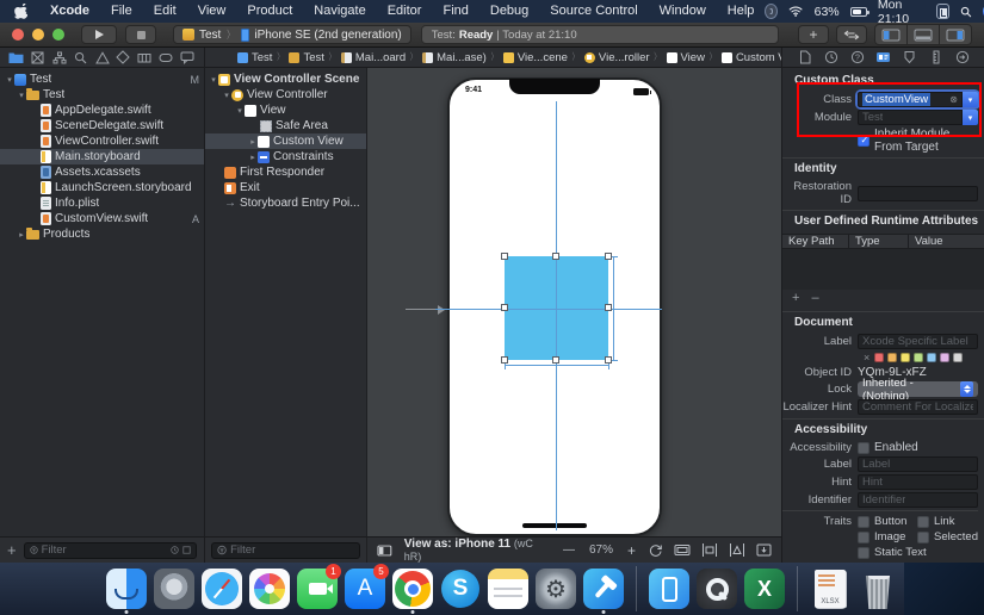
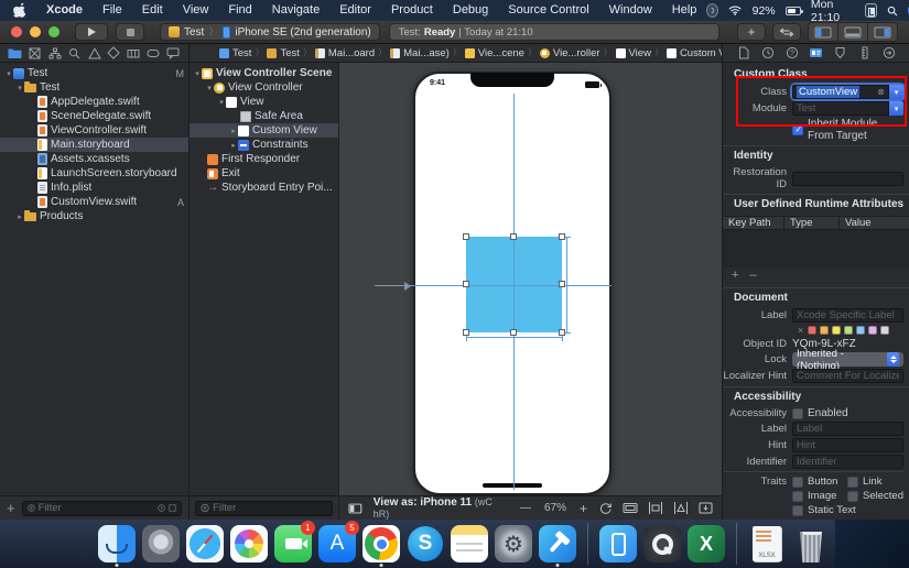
  Xcode
  File
  Edit
  View
- Product
+ Find
  Navigate
  Editor
- Find
+ Product
  Debug
  Source Control
  Window
  Help
- 63%
+ 92%
  Mon 21:10
  Test
  〉
  iPhone SE (2nd generation)
  Test:
  Ready
  | Today at 21:10
  +
  Test
  M
  Test
  AppDelegate.swift
  SceneDelegate.swift
  ViewController.swift
  Main.storyboard
  Assets.xcassets
  LaunchScreen.storyboard
  Info.plist
  CustomView.swift
  A
  Products
  +
  Filter
  Test
  Test
  Mai...oard
  Mai...ase)
  Vie...cene
  Vie...roller
  View
  View Controller Scene
  View Controller
  View
  Safe Area
  Custom View
  Constraints
  First Responder
  Exit
  →
  Storyboard Entry Poi...
  Filter
  View as: iPhone 11 (wC hR)
  —
  67%
  +
  Custom Class
  Class
  CustomView
  ⊗
  Module
  Test
  Inherit Module From Target
  Identity
  Restoration ID
  User Defined Runtime Attributes
  Key Path
  Type
  Value
  +
  –
  Document
  Label
  Xcode Specific Label
  ×
  Object ID
  YQm-9L-xFZ
  Lock
  Inherited - (Nothing)
  Localizer Hint
  Comment For Localize
  Accessibility
  Accessibility
  Enabled
  Label
  Label
  Hint
  Hint
  Identifier
  Identifier
  Traits
  Button
  Link
  Image
  Selected
  Static Text
  1
  A
  5
  S
  ⚙
  X
